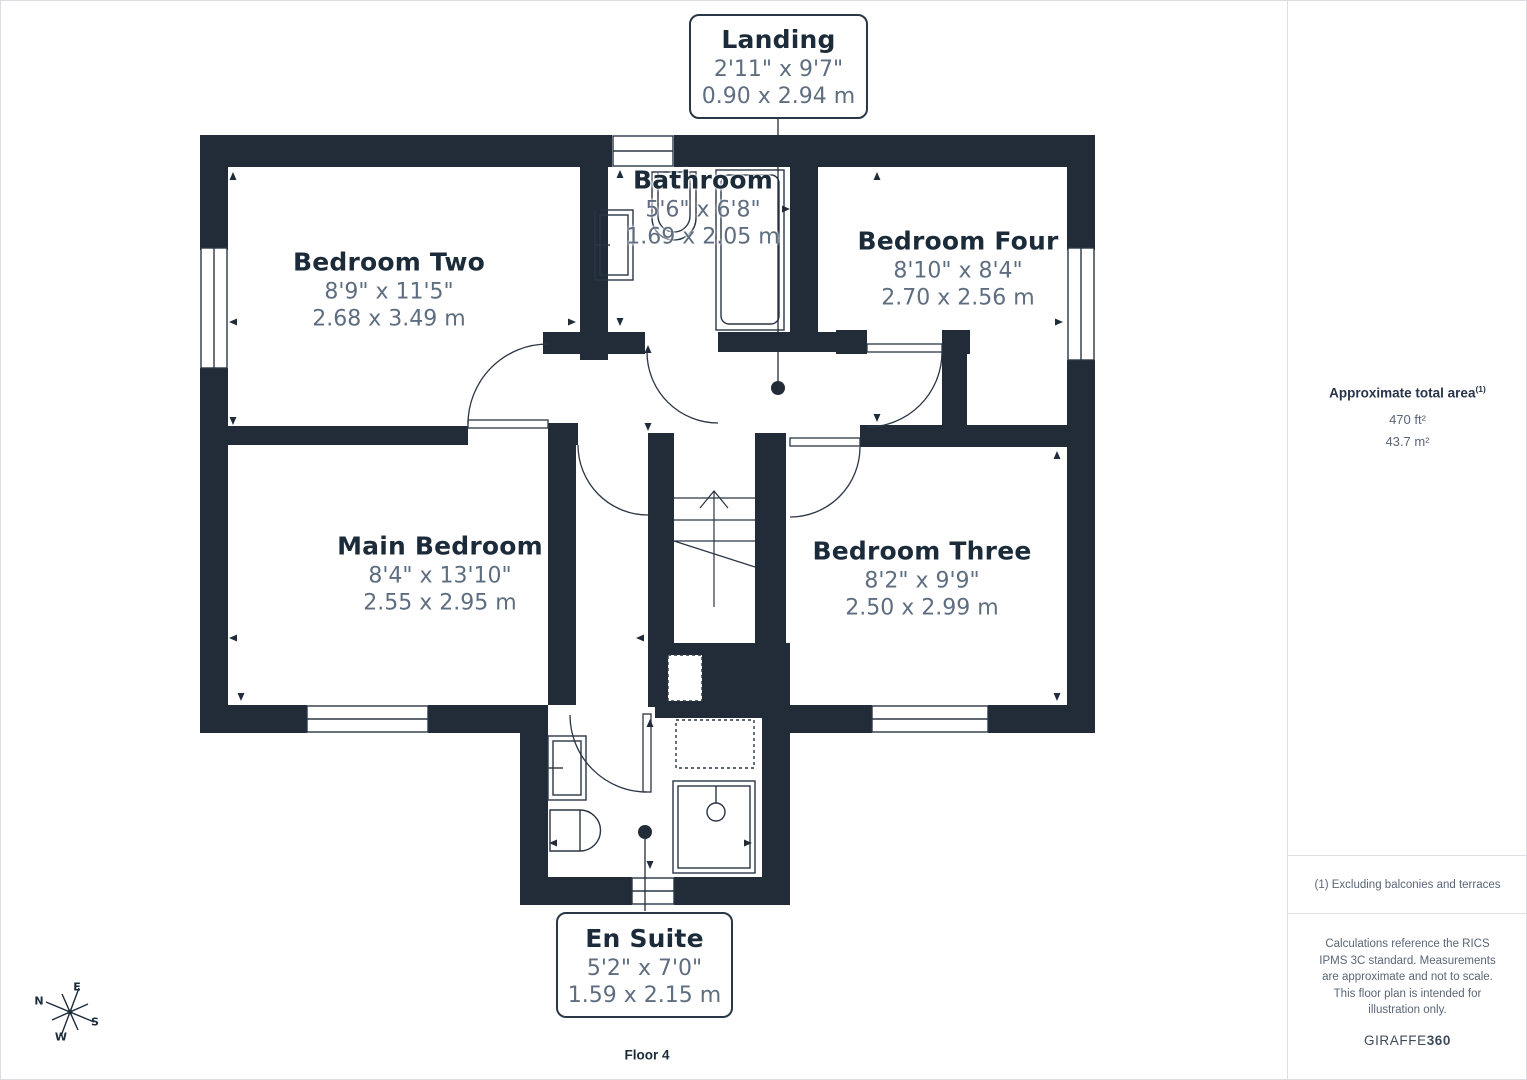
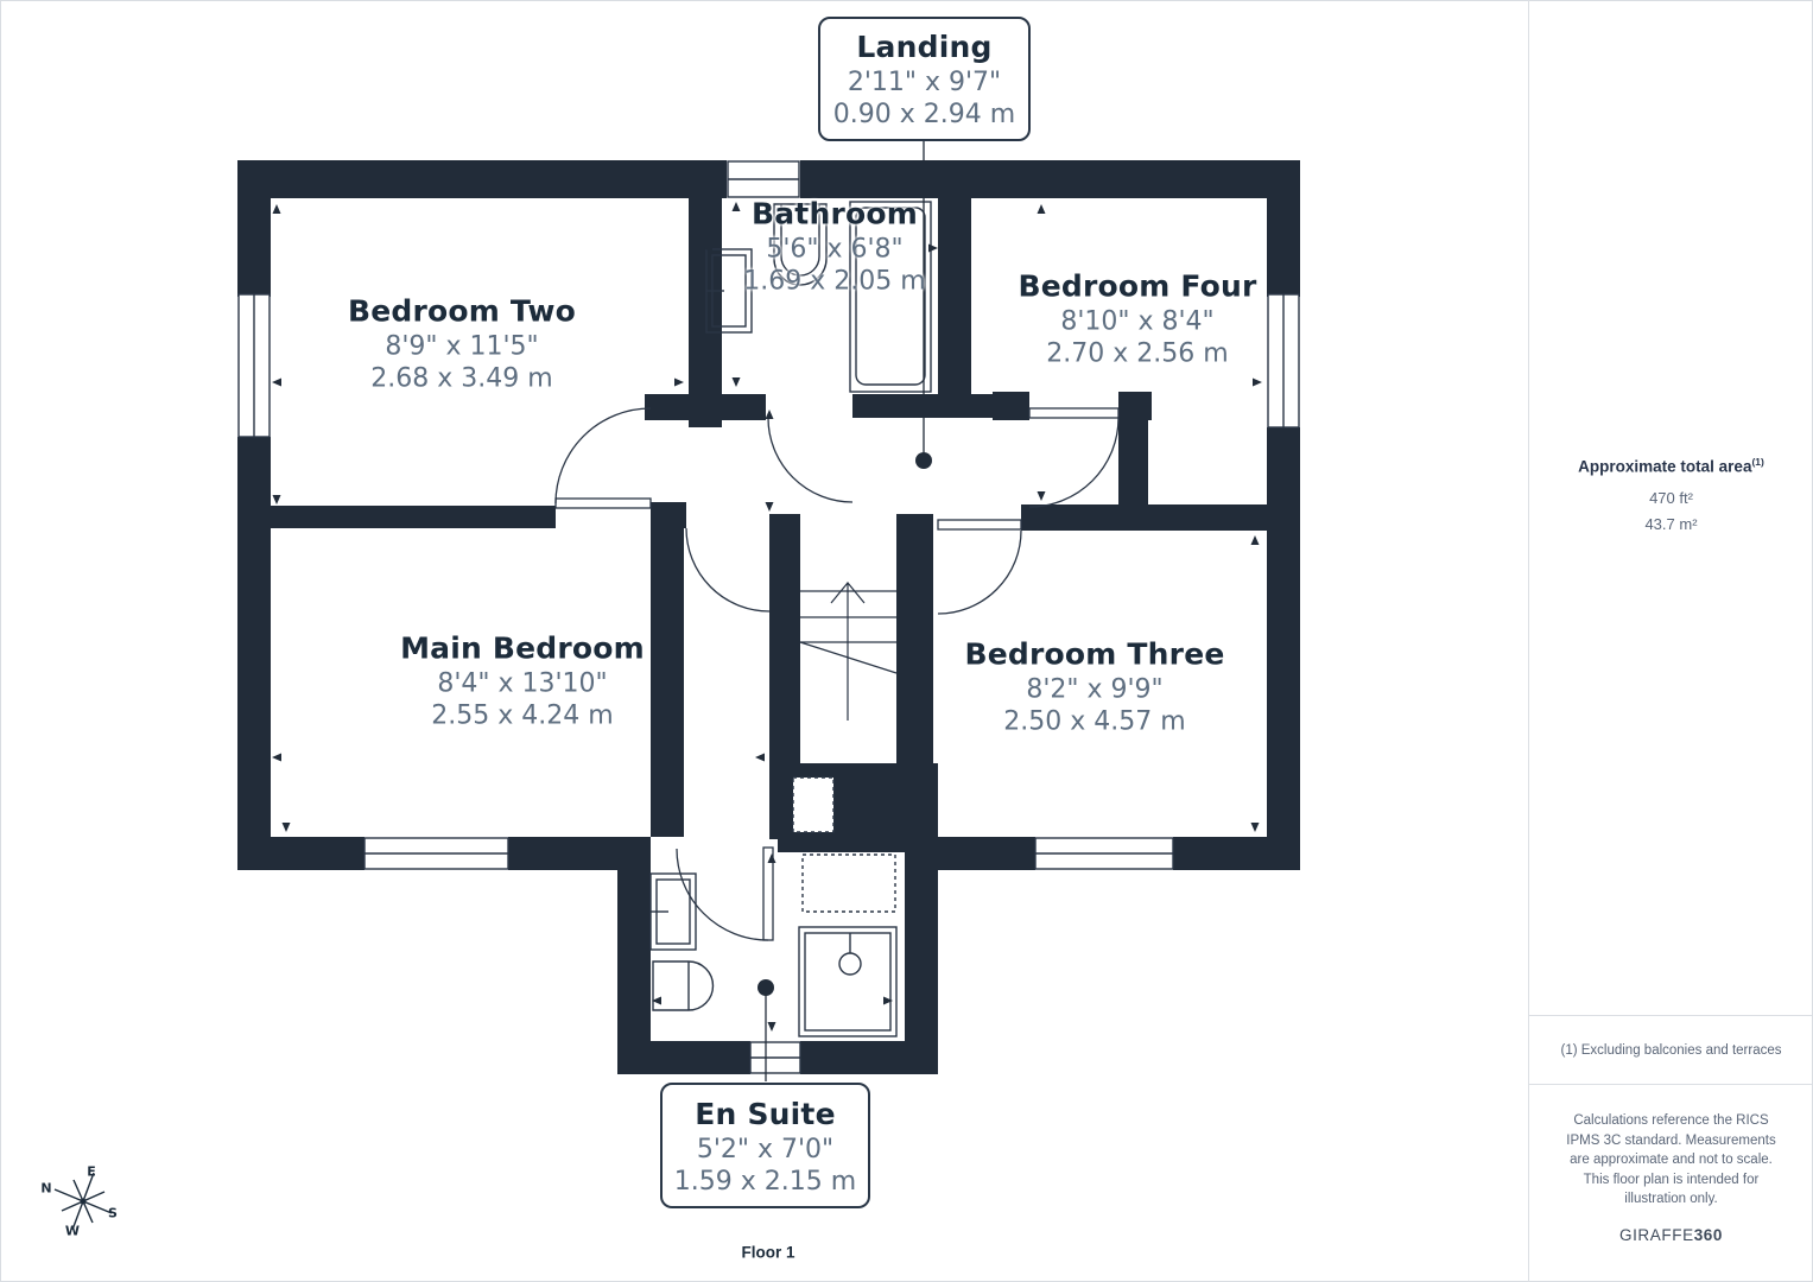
  Bedroom Two
  8'9" x 11'5"
  2.68 x 3.49 m
  Bathroom
  5'6" x 6'8"
  1.69 x 2.05 m
  Bedroom Four
  8'10" x 8'4"
  2.70 x 2.56 m
  Main Bedroom
  8'4" x 13'10"
- 2.55 x 2.95 m
+ 2.55 x 4.24 m
  Bedroom Three
  8'2" x 9'9"
- 2.50 x 2.99 m
+ 2.50 x 4.57 m
  Landing
  2'11" x 9'7"
  0.90 x 2.94 m
  En Suite
  5'2" x 7'0"
  1.59 x 2.15 m
  N
  E
  S
  W
- Floor 4
+ Floor 1
  Approximate total area(1)
  470 ft²
  43.7 m²
  (1) Excluding balconies and terraces
  Calculations reference the RICS IPMS 3C standard. Measurements are approximate and not to scale. This floor plan is intended for illustration only.
  GIRAFFE360
